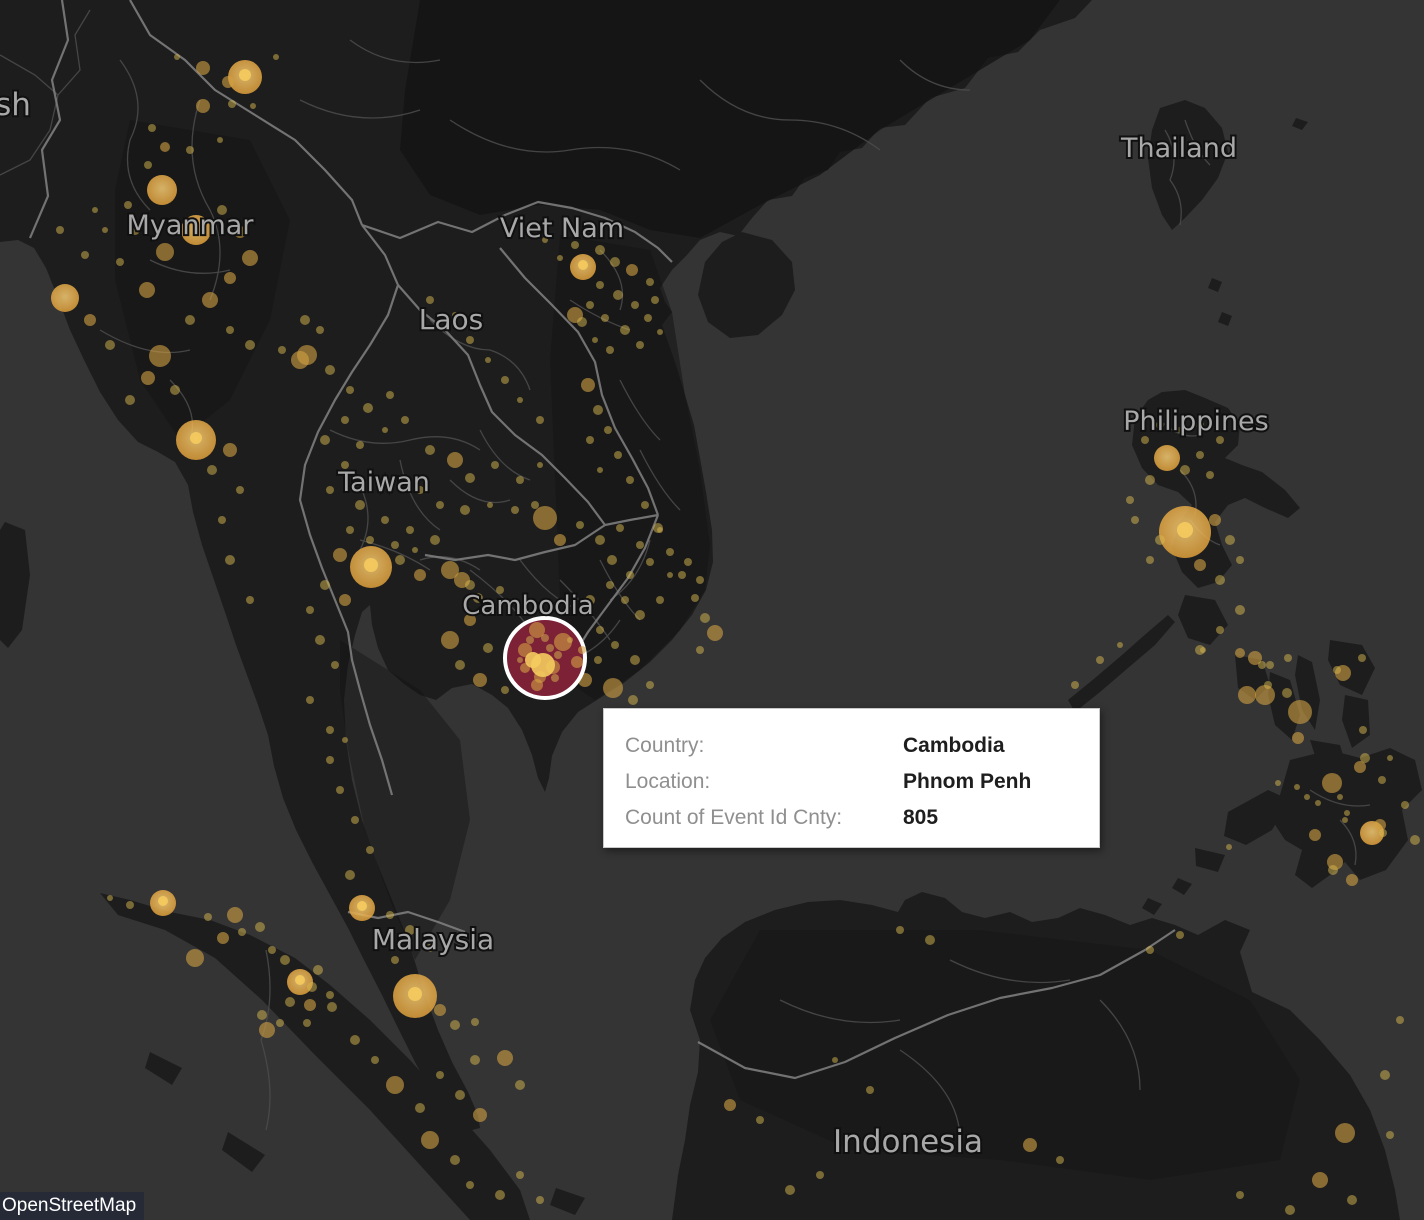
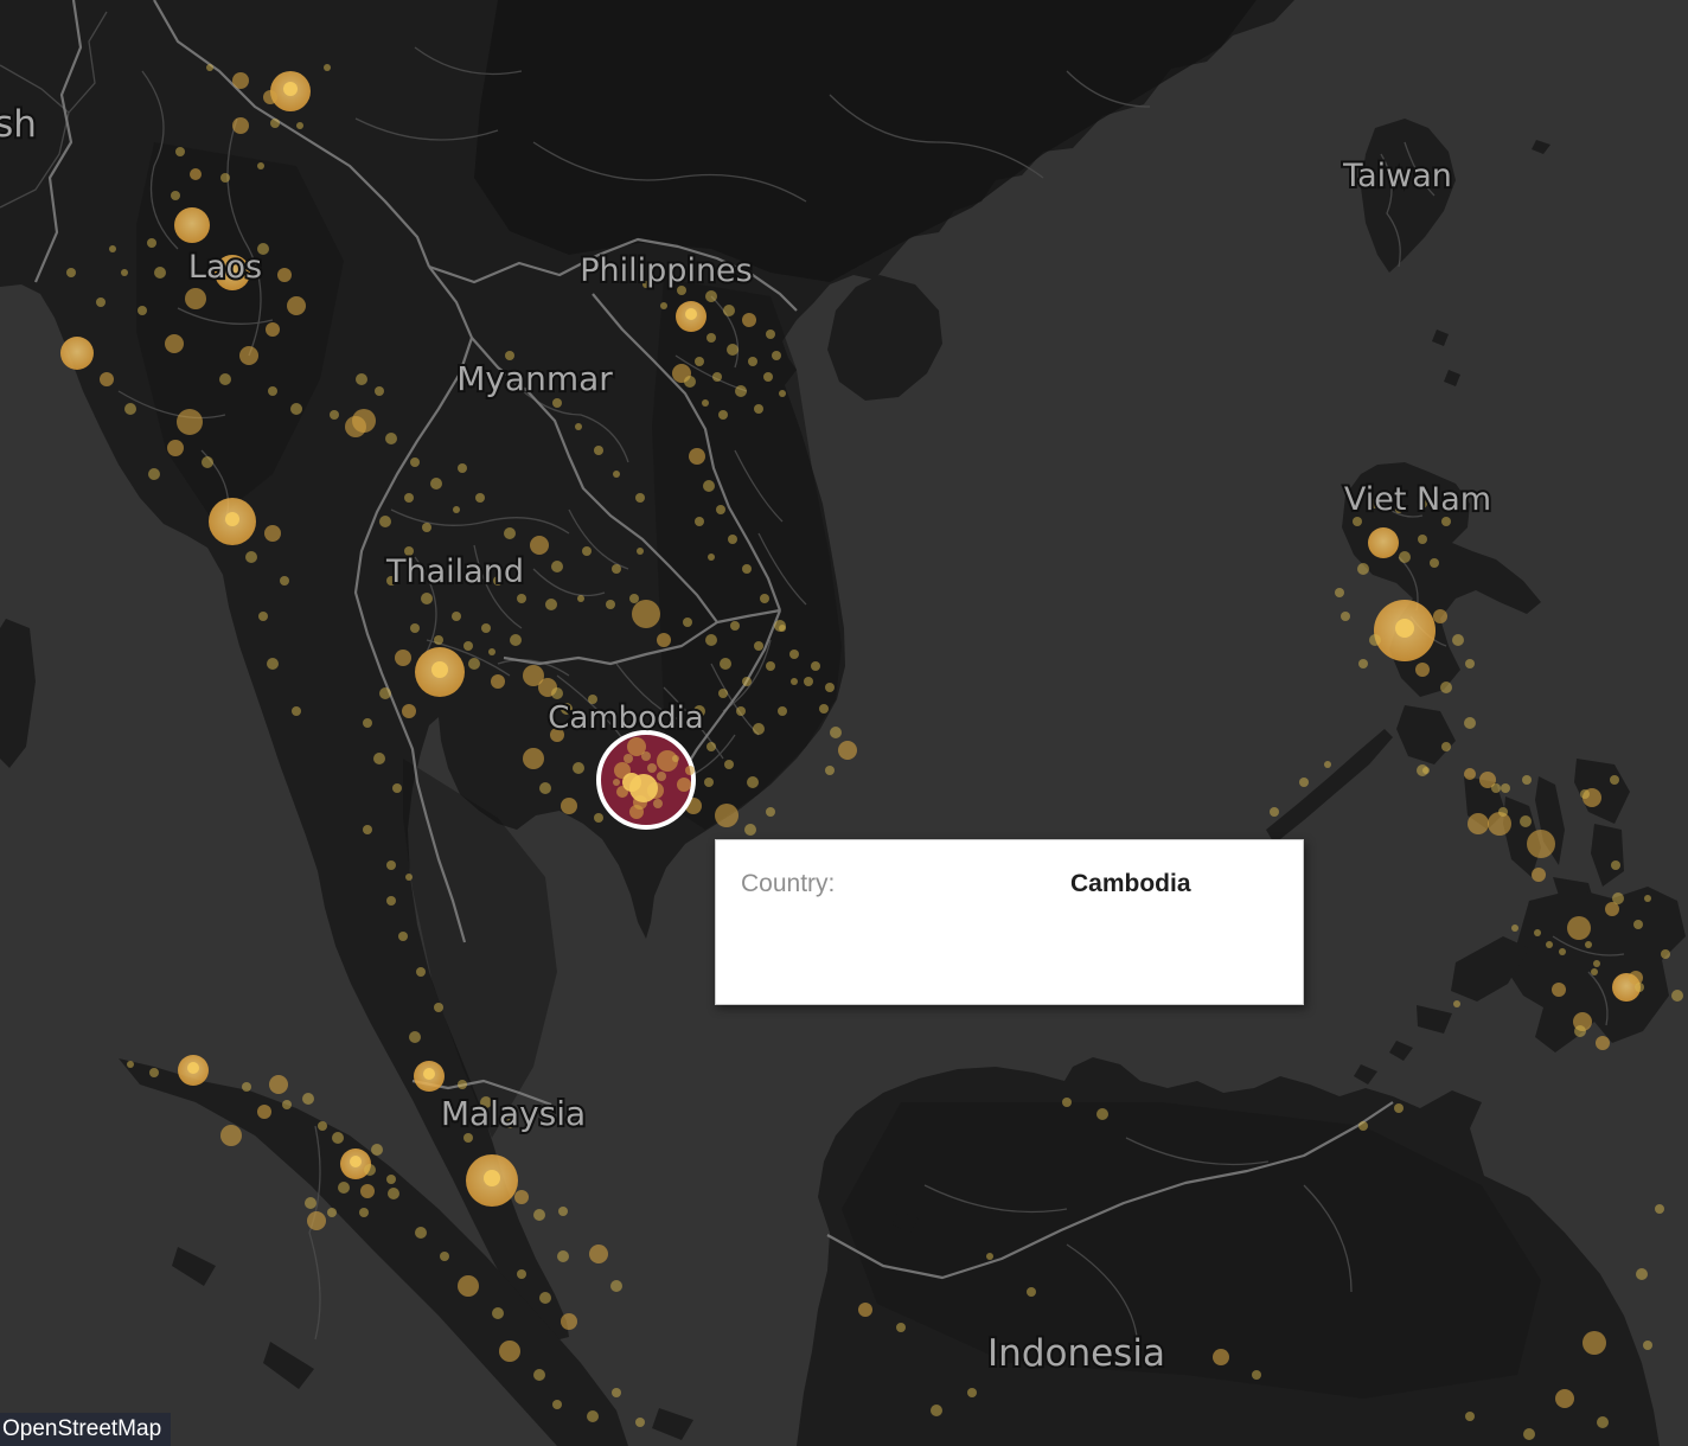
  sh
- Myanmar
+ Laos
- Viet Nam
+ Philippines
- Laos
+ Myanmar
- Taiwan
+ Thailand
  Cambodia
- Thailand
+ Taiwan
- Philippines
+ Viet Nam
  Malaysia
  Indonesia
  Country: Cambodia
- Location: Phnom Penh
- Count of Event Id Cnty: 805
  OpenStreetMap
